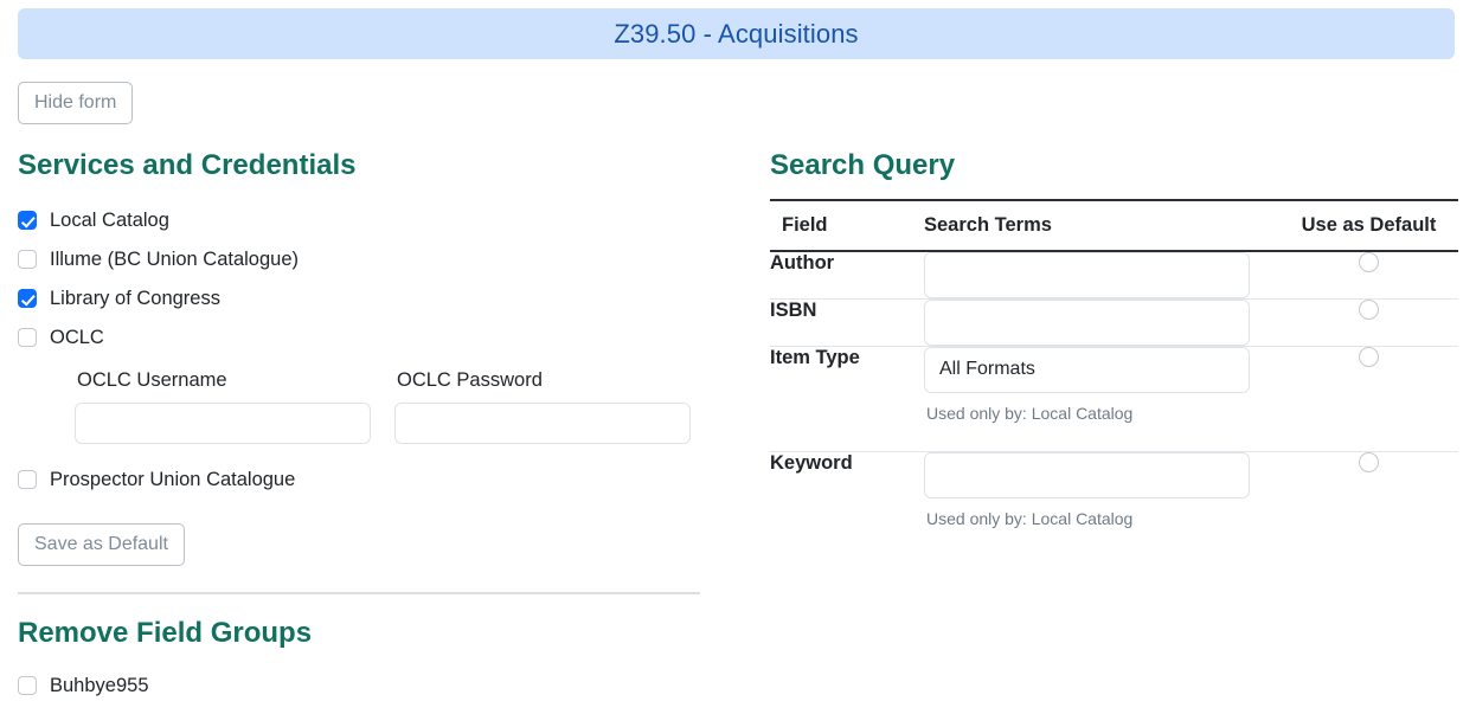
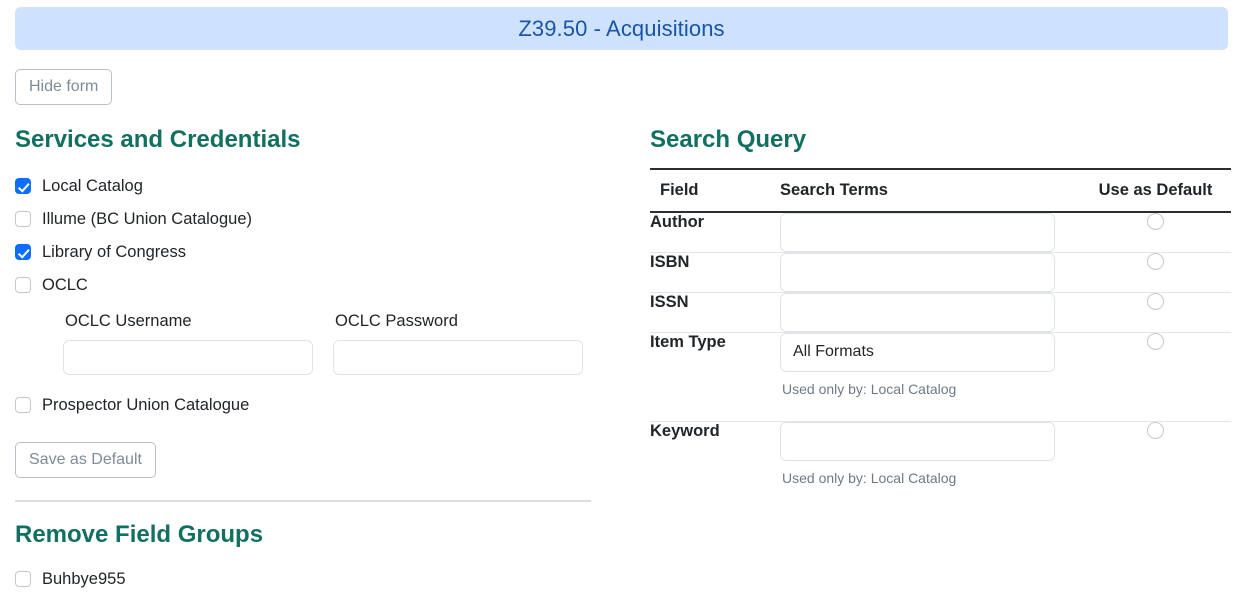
  Z39.50 - Acquisitions
  Hide form
  Services and Credentials
  Local Catalog
  Illume (BC Union Catalogue)
  Library of Congress
  OCLC
  OCLC Username
  OCLC Password
  Prospector Union Catalogue
  Save as Default
  Remove Field Groups
  Buhbye955
  Search Query
  Field	Search Terms	Use as Default
  Author
  ISBN
+ ISSN
  Item Type	All Formats Used only by: Local Catalog
  Keyword	Used only by: Local Catalog
